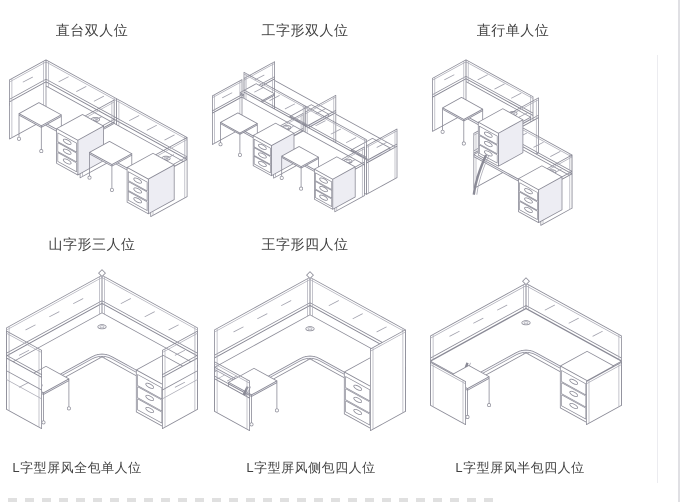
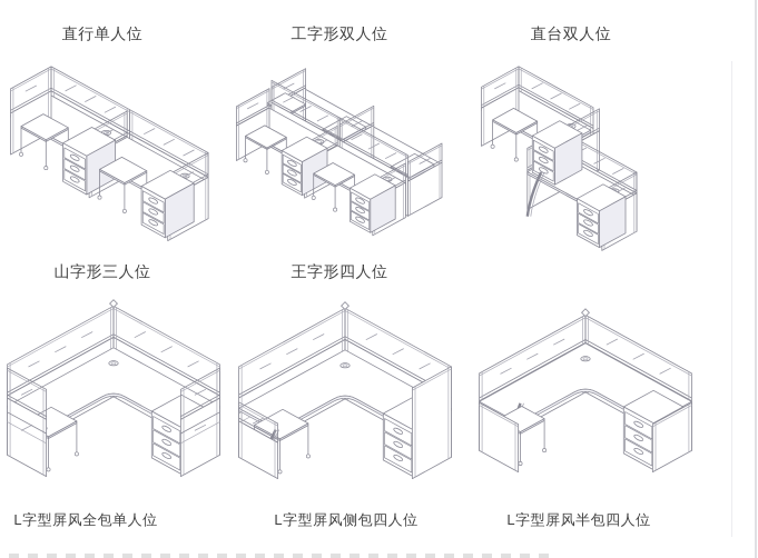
- 直台双人位
+ 直行单人位
  工字形双人位
- 直行单人位
+ 直台双人位
  山字形三人位
  王字形四人位
  L字型屏风全包单人位
  L字型屏风侧包四人位
  L字型屏风半包四人位
